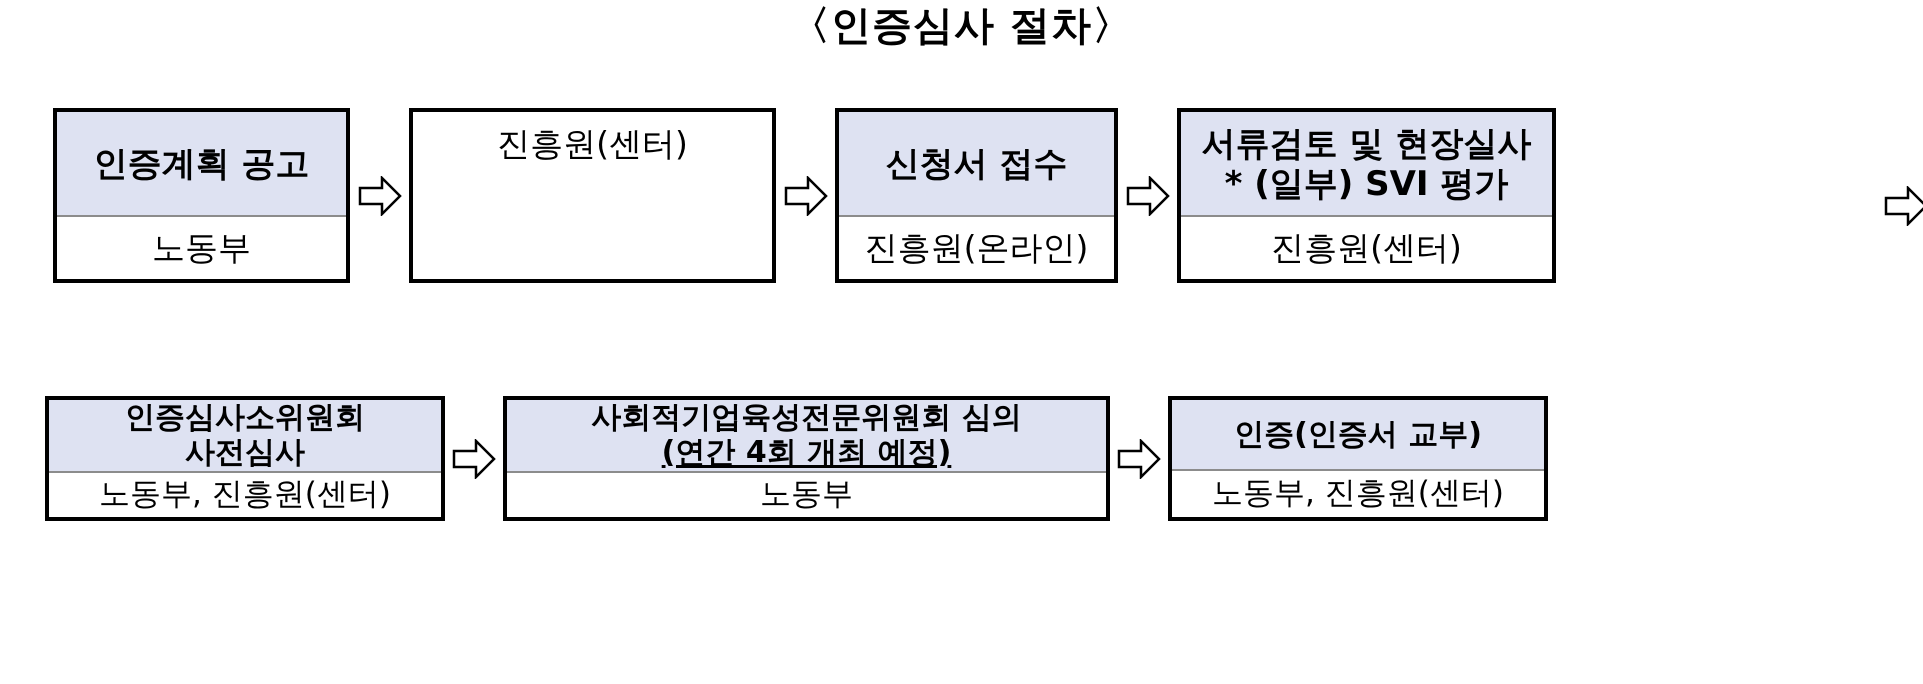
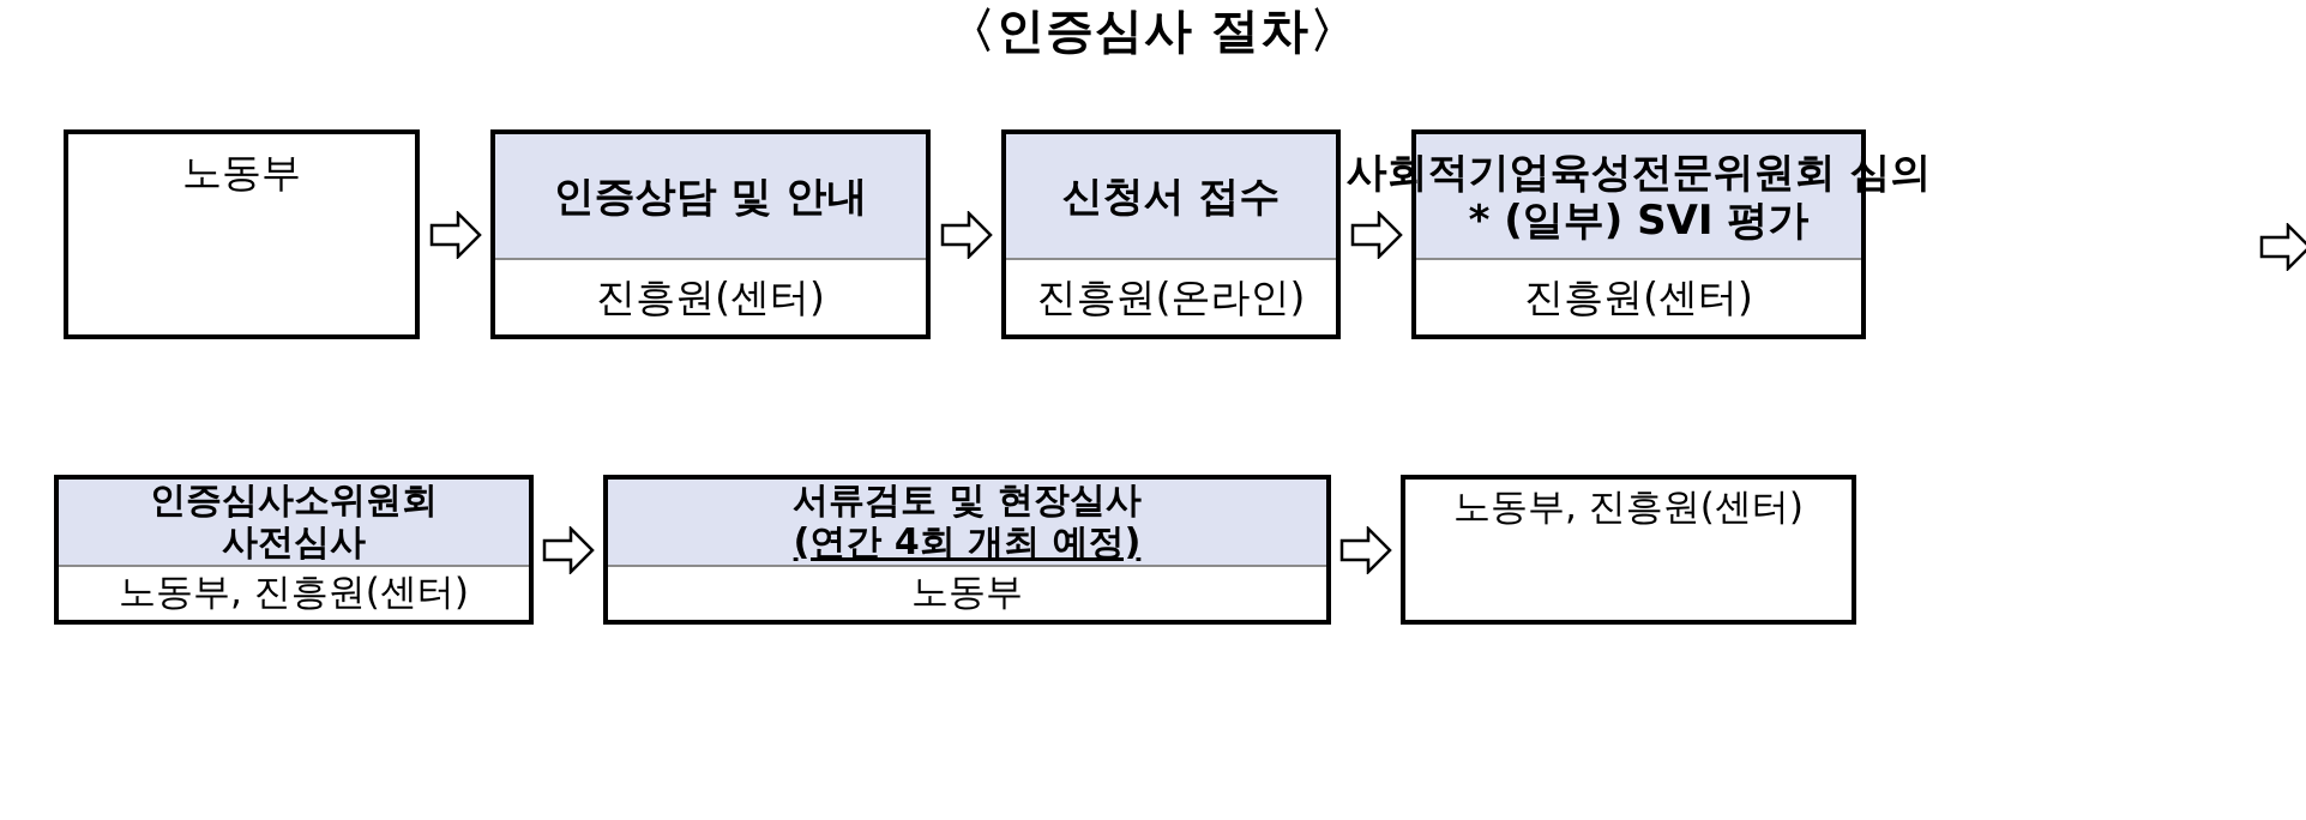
  〈인증심사 절차〉
- 인증계획 공고
  노동부
+ 인증상담 및 안내
  진흥원(센터)
  신청서 접수
  진흥원(온라인)
- 서류검토 및 현장실사
+ 사회적기업육성전문위원회 심의
  * (일부) SVI 평가
  진흥원(센터)
  인증심사소위원회
  사전심사
  노동부, 진흥원(센터)
- 사회적기업육성전문위원회 심의
+ 서류검토 및 현장실사
  (연간 4회 개최 예정)
  노동부
- 인증(인증서 교부)
  노동부, 진흥원(센터)
